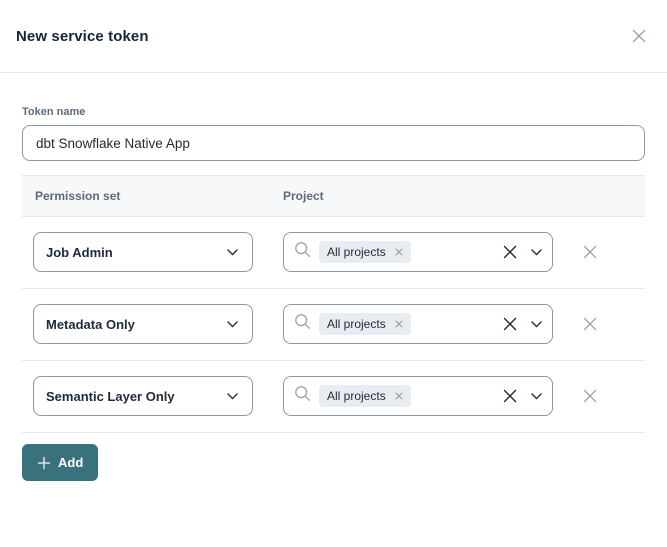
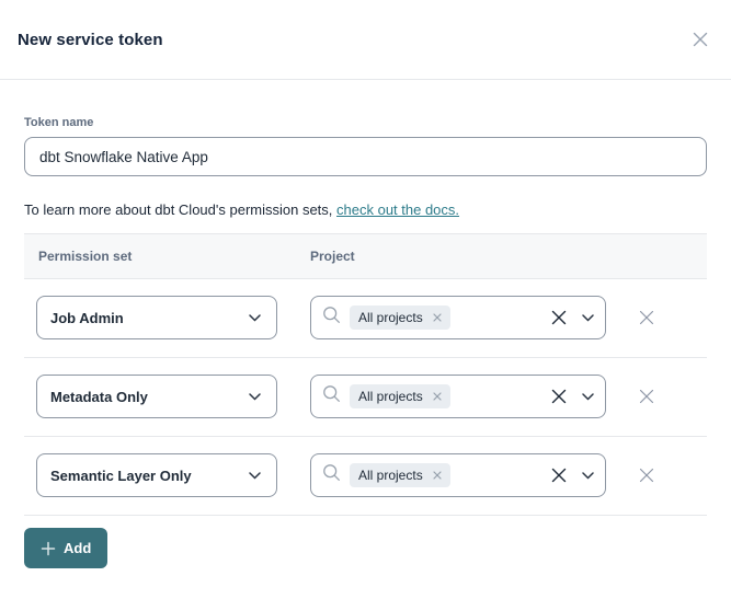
  New service token
  Token name
  dbt Snowflake Native App
+ To learn more about dbt Cloud's permission sets, check out the docs.
  Permission set
  Project
  Job Admin
  All projects
  Metadata Only
  All projects
  Semantic Layer Only
  All projects
  Add
